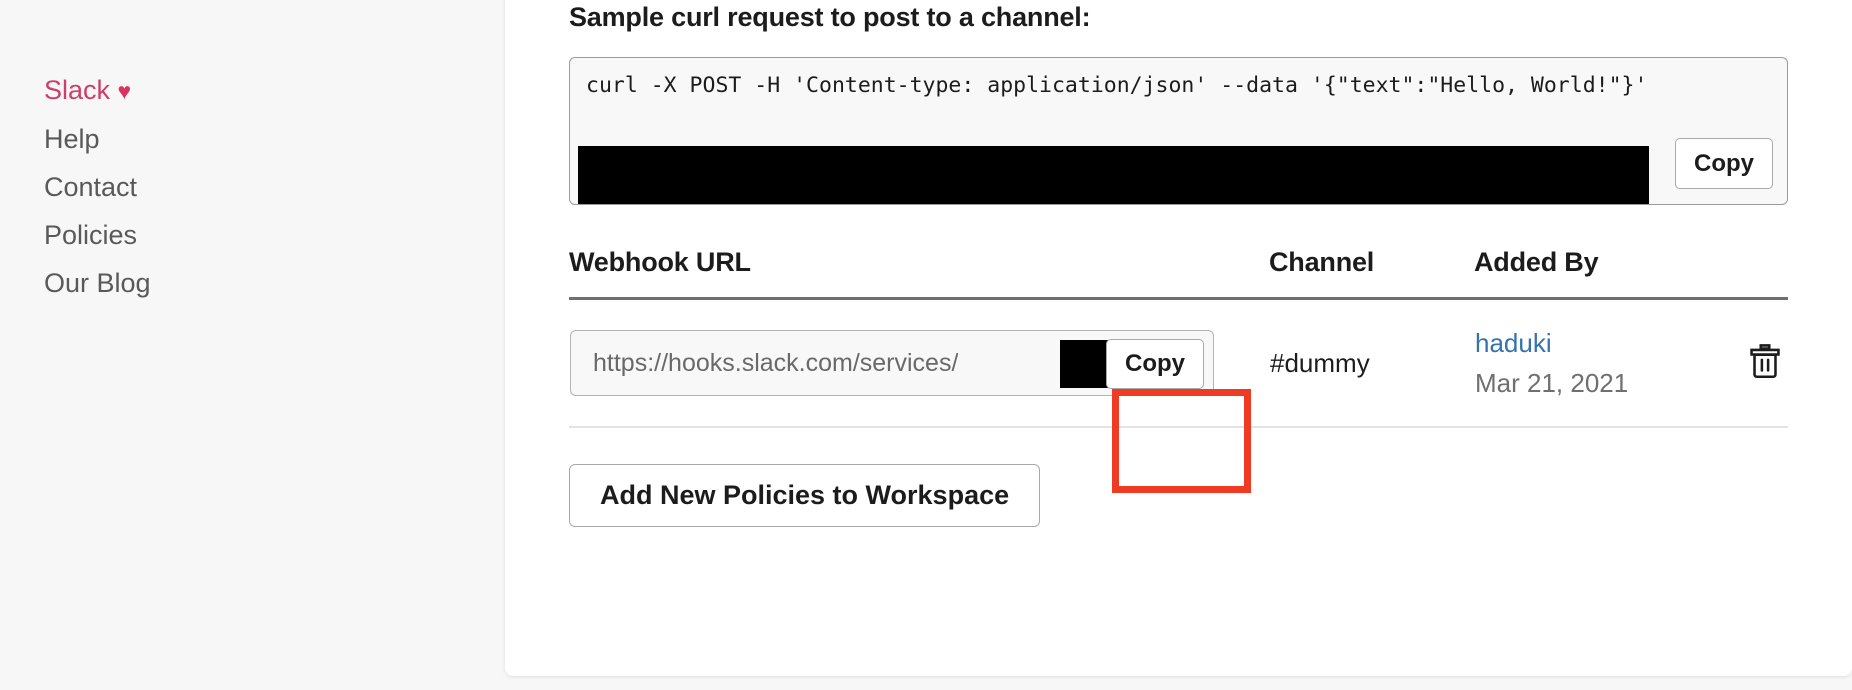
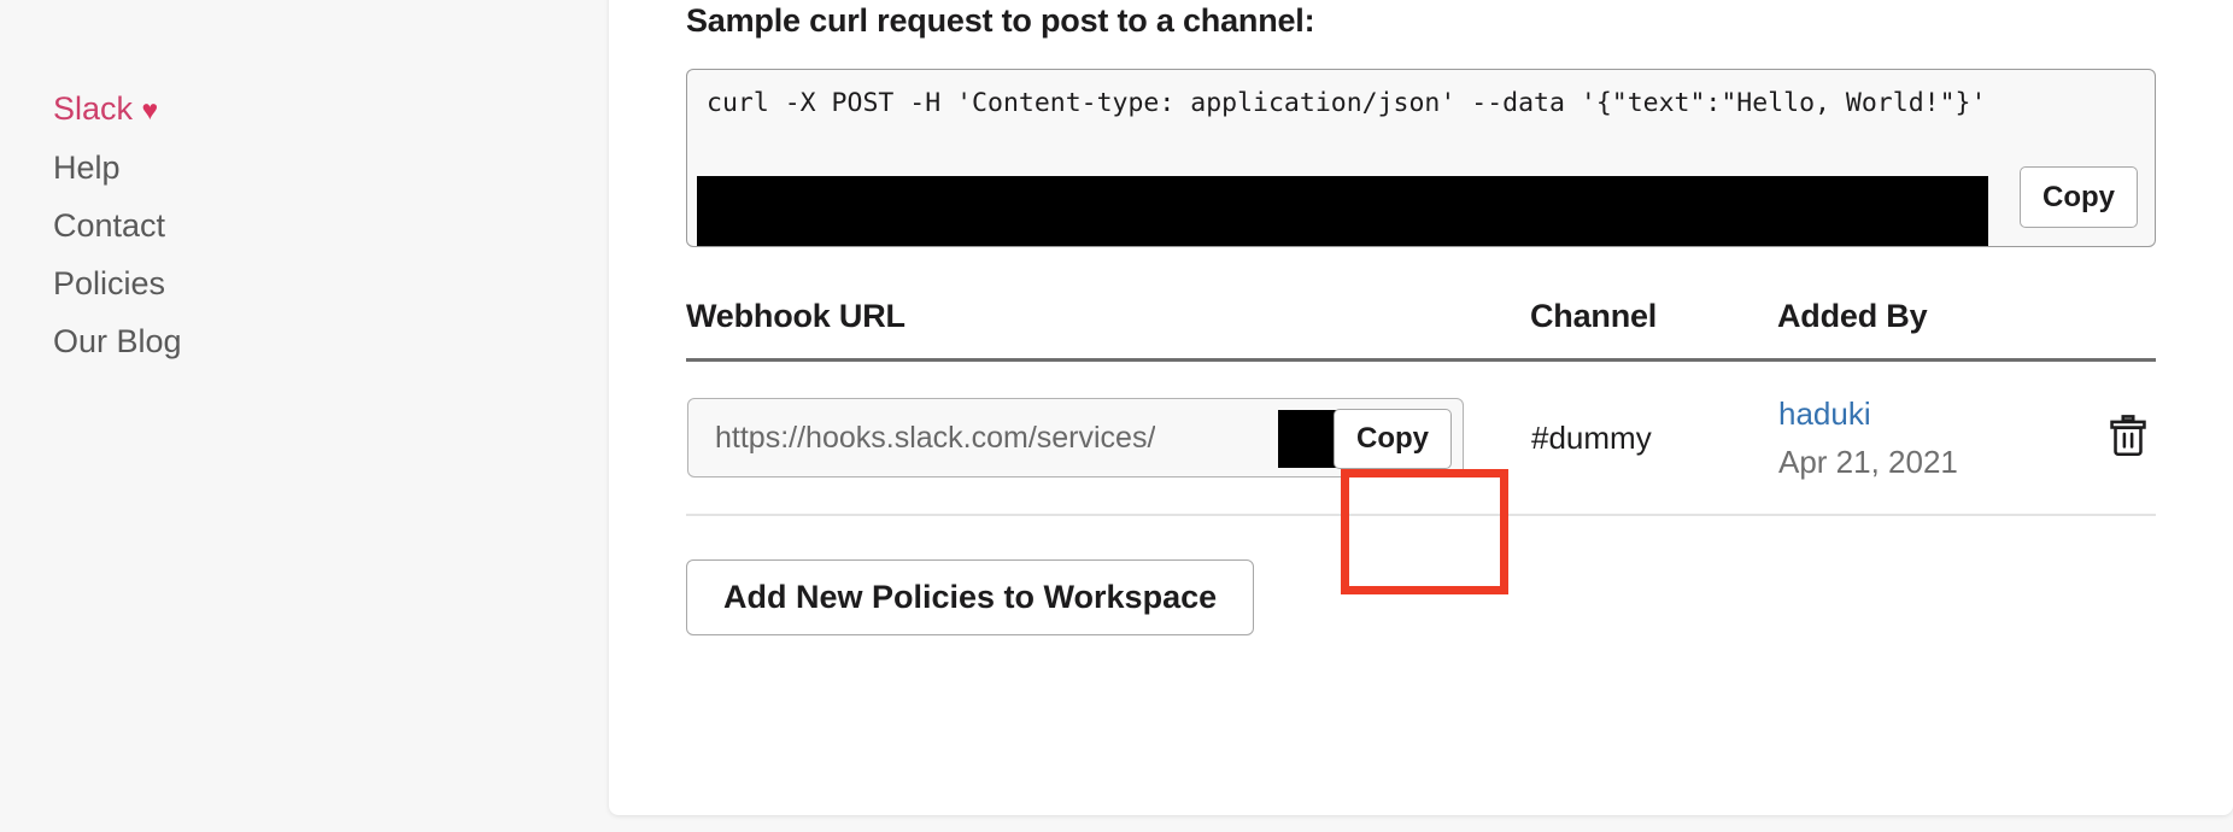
  Slack ♥
  Help
  Contact
  Policies
  Our Blog
  Sample curl request to post to a channel:
  curl -X POST -H 'Content-type: application/json' --data '{"text":"Hello, World!"}'
  Copy
  Webhook URL	Channel	Added By
- https://hooks.slack.com/services/ Copy	#dummy	haduki Mar 21, 2021
+ https://hooks.slack.com/services/ Copy	#dummy	haduki Apr 21, 2021
  Add New Policies to Workspace
